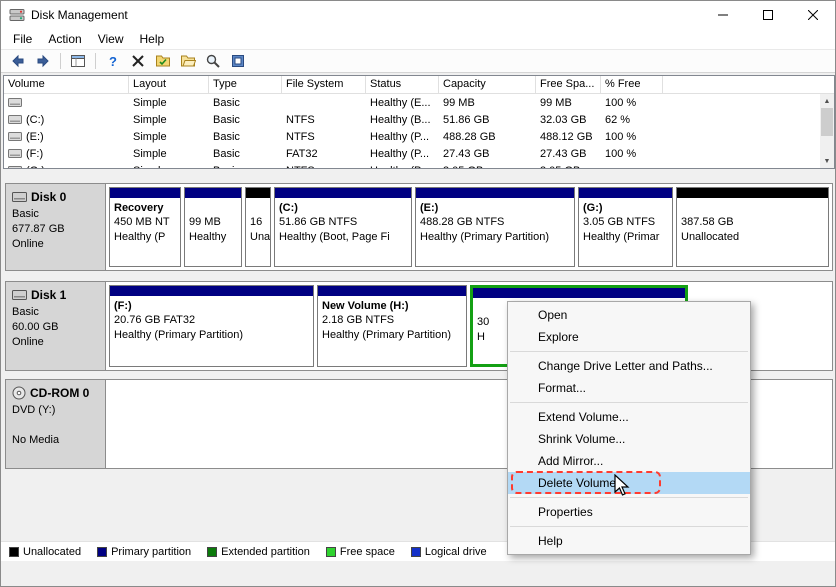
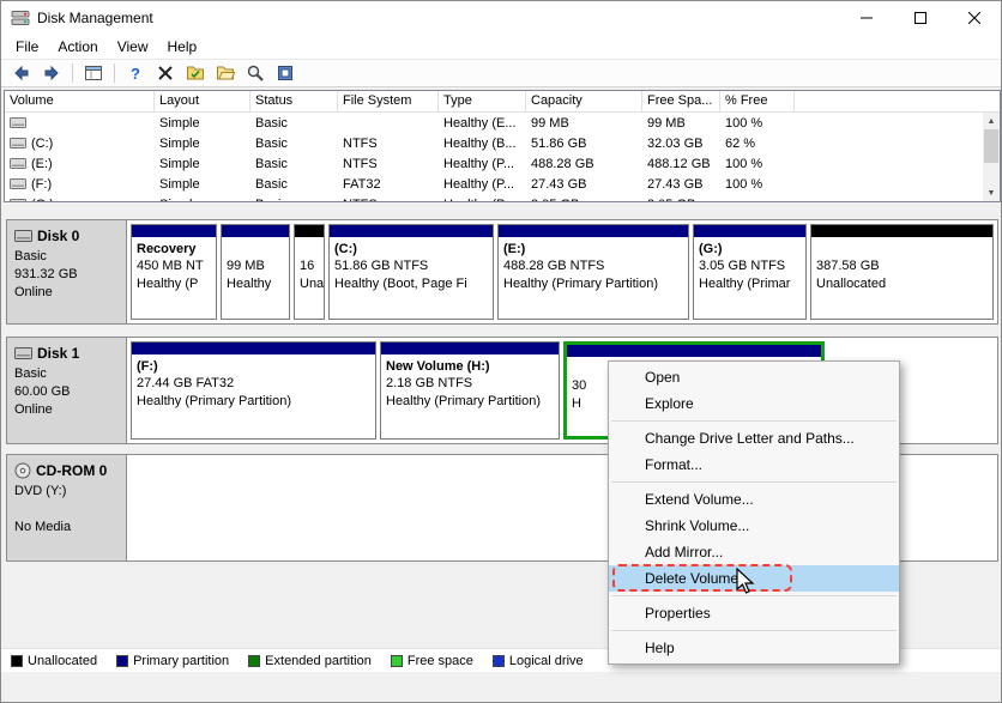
  Disk Management
  File
  Action
  View
  Help
  ?
  Volume
  Layout
- Type
+ Status
  File System
- Status
+ Type
  Capacity
  Free Spa...
  % Free
  Simple
  Basic
  Healthy (E...
  99 MB
  99 MB
  100 %
  (C:)
  Simple
  Basic
  NTFS
  Healthy (B...
  51.86 GB
  32.03 GB
  62 %
  (E:)
  Simple
  Basic
  NTFS
  Healthy (P...
  488.28 GB
  488.12 GB
  100 %
  (F:)
  Simple
  Basic
  FAT32
  Healthy (P...
  27.43 GB
  27.43 GB
  100 %
  Disk 0
  Basic
- 677.87 GB
+ 931.32 GB
  Online
  Recovery
  450 MB NT
  Healthy (P
  99 MB
  Healthy
  16
  Una
  (C:)
  51.86 GB NTFS
  Healthy (Boot, Page Fi
  (E:)
  488.28 GB NTFS
  Healthy (Primary Partition)
  (G:)
  3.05 GB NTFS
  Healthy (Primar
  387.58 GB
  Unallocated
  Disk 1
  Basic
  60.00 GB
  Online
  (F:)
- 20.76 GB FAT32
+ 27.44 GB FAT32
  Healthy (Primary Partition)
  New Volume (H:)
  2.18 GB NTFS
  Healthy (Primary Partition)
  30
  H
  CD-ROM 0
  DVD (Y:)
  No Media
  Unallocated
  Primary partition
  Extended partition
  Free space
  Logical drive
  Open
  Explore
  Change Drive Letter and Paths...
  Format...
  Extend Volume...
  Shrink Volume...
  Add Mirror...
  Delete Volume
  Properties
  Help
